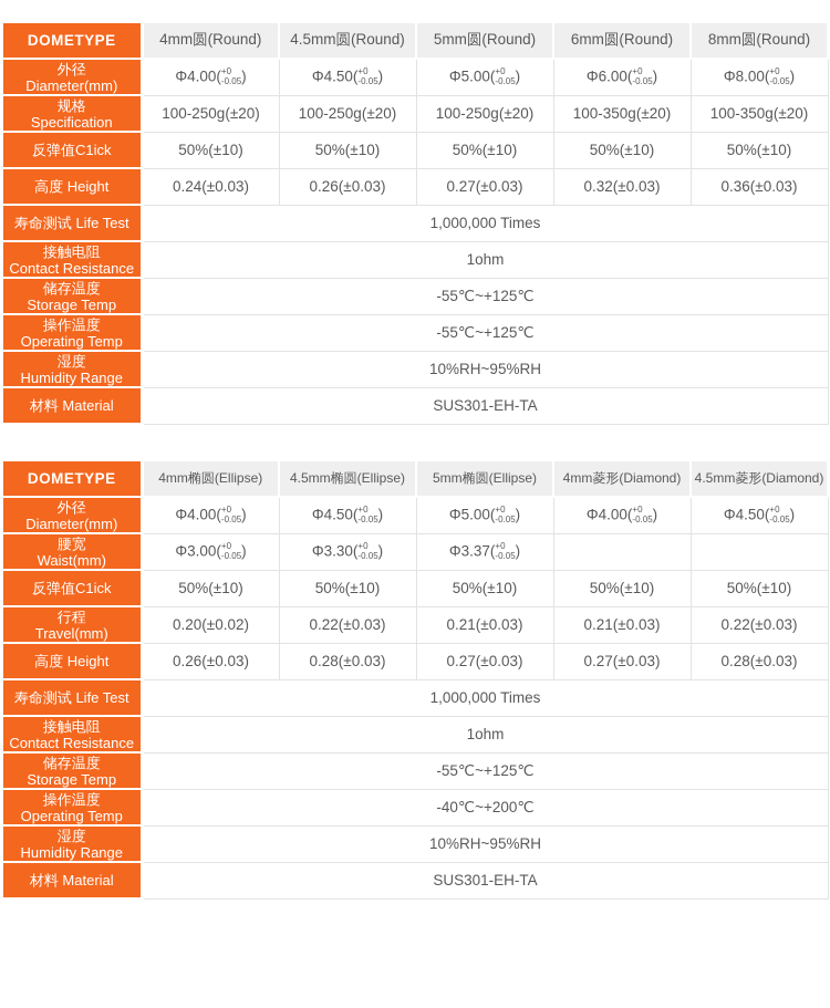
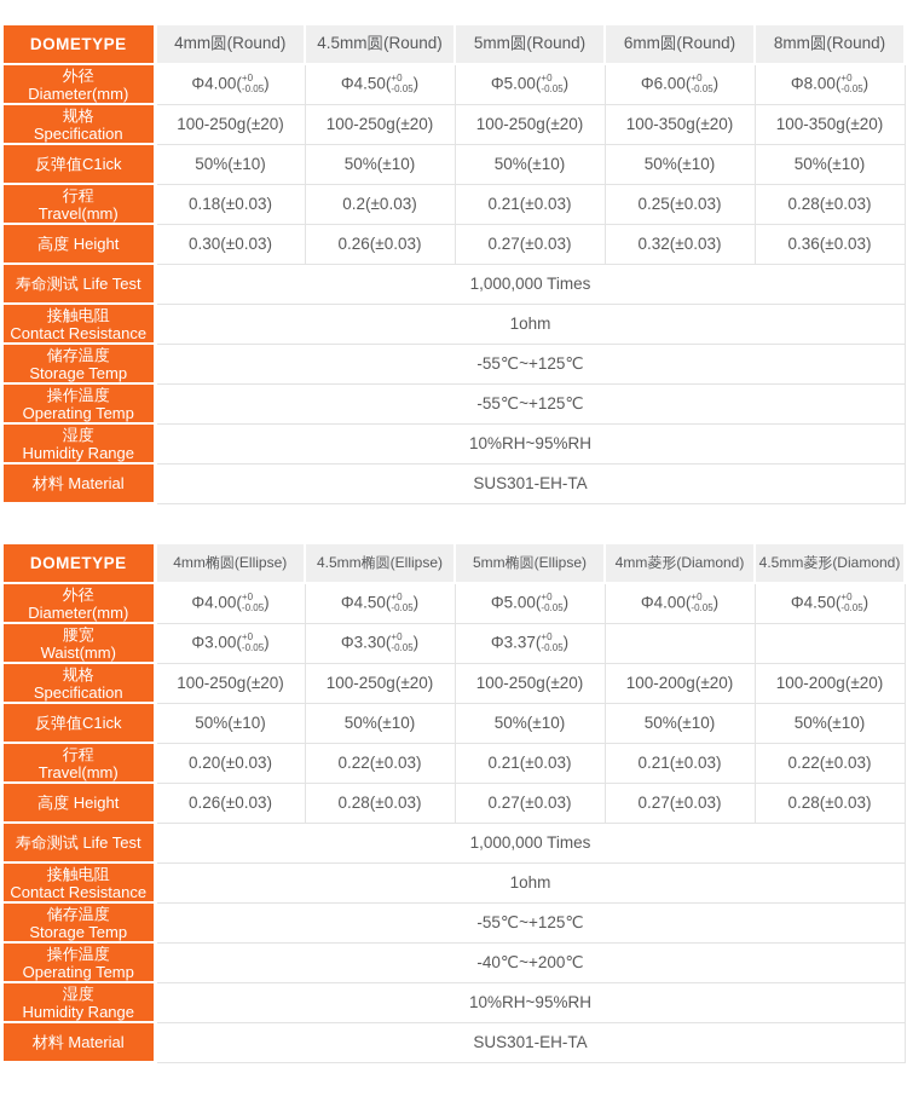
  DOMETYPE	4mm圆(Round)	4.5mm圆(Round)	5mm圆(Round)	6mm圆(Round)	8mm圆(Round)
  外径Diameter(mm)	Φ4.00(+0-0.05)	Φ4.50(+0-0.05)	Φ5.00(+0-0.05)	Φ6.00(+0-0.05)	Φ8.00(+0-0.05)
  规格Specification	100-250g(±20)	100-250g(±20)	100-250g(±20)	100-350g(±20)	100-350g(±20)
  反弹值C1ick	50%(±10)	50%(±10)	50%(±10)	50%(±10)	50%(±10)
+ 行程Travel(mm)	0.18(±0.03)	0.2(±0.03)	0.21(±0.03)	0.25(±0.03)	0.28(±0.03)
- 高度 Height	0.24(±0.03)	0.26(±0.03)	0.27(±0.03)	0.32(±0.03)	0.36(±0.03)
+ 高度 Height	0.30(±0.03)	0.26(±0.03)	0.27(±0.03)	0.32(±0.03)	0.36(±0.03)
  寿命测试 Life Test	1,000,000 Times
  接触电阻Contact Resistance	1ohm
  储存温度Storage Temp	-55℃~+125℃
  操作温度Operating Temp	-55℃~+125℃
  湿度Humidity Range	10%RH~95%RH
  材料 Material	SUS301-EH-TA
  DOMETYPE	4mm椭圆(Ellipse)	4.5mm椭圆(Ellipse)	5mm椭圆(Ellipse)	4mm菱形(Diamond)	4.5mm菱形(Diamond)
  外径Diameter(mm)	Φ4.00(+0-0.05)	Φ4.50(+0-0.05)	Φ5.00(+0-0.05)	Φ4.00(+0-0.05)	Φ4.50(+0-0.05)
  腰宽Waist(mm)	Φ3.00(+0-0.05)	Φ3.30(+0-0.05)	Φ3.37(+0-0.05)
+ 规格Specification	100-250g(±20)	100-250g(±20)	100-250g(±20)	100-200g(±20)	100-200g(±20)
  反弹值C1ick	50%(±10)	50%(±10)	50%(±10)	50%(±10)	50%(±10)
- 行程Travel(mm)	0.20(±0.02)	0.22(±0.03)	0.21(±0.03)	0.21(±0.03)	0.22(±0.03)
+ 行程Travel(mm)	0.20(±0.03)	0.22(±0.03)	0.21(±0.03)	0.21(±0.03)	0.22(±0.03)
  高度 Height	0.26(±0.03)	0.28(±0.03)	0.27(±0.03)	0.27(±0.03)	0.28(±0.03)
  寿命测试 Life Test	1,000,000 Times
  接触电阻Contact Resistance	1ohm
  储存温度Storage Temp	-55℃~+125℃
  操作温度Operating Temp	-40℃~+200℃
  湿度Humidity Range	10%RH~95%RH
  材料 Material	SUS301-EH-TA
